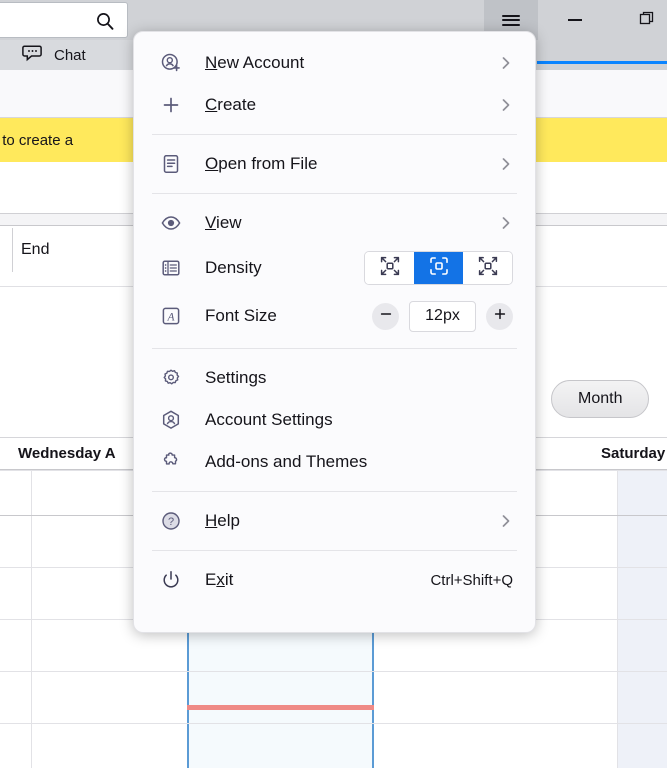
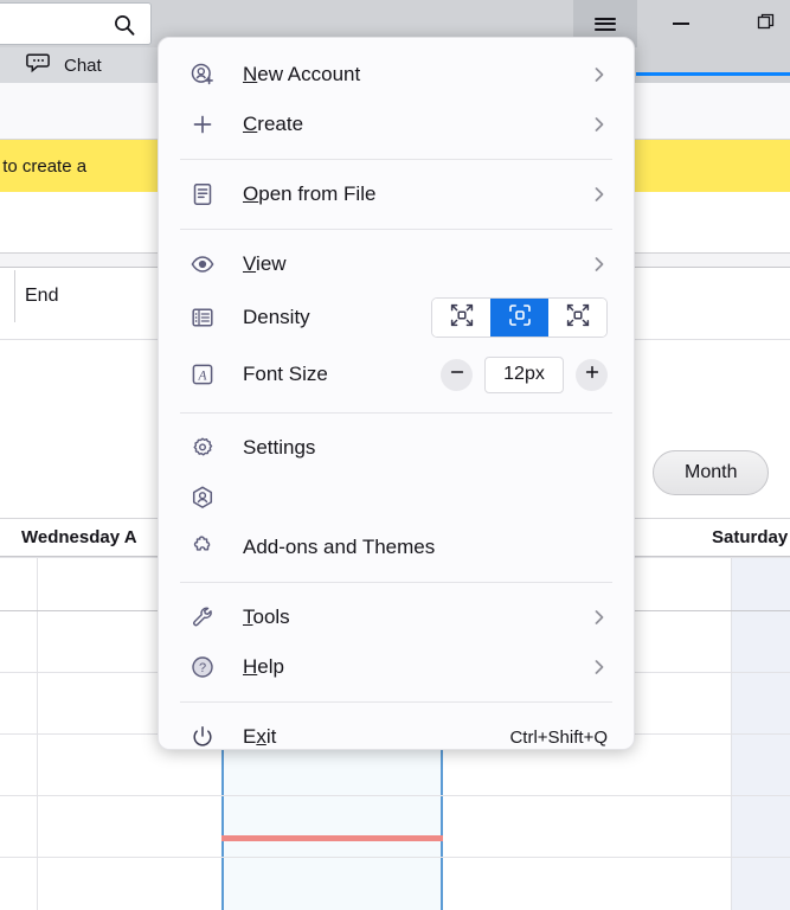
  Chat
  End
  Month
  Wednesday A
  Saturday
  New Account
  Create
  Open from File
  View
  Density
  A
  Font Size
  12px
  Settings
- Account Settings
  Add-ons and Themes
+ Tools
  ?
  Help
  Exit
  Ctrl+Shift+Q
